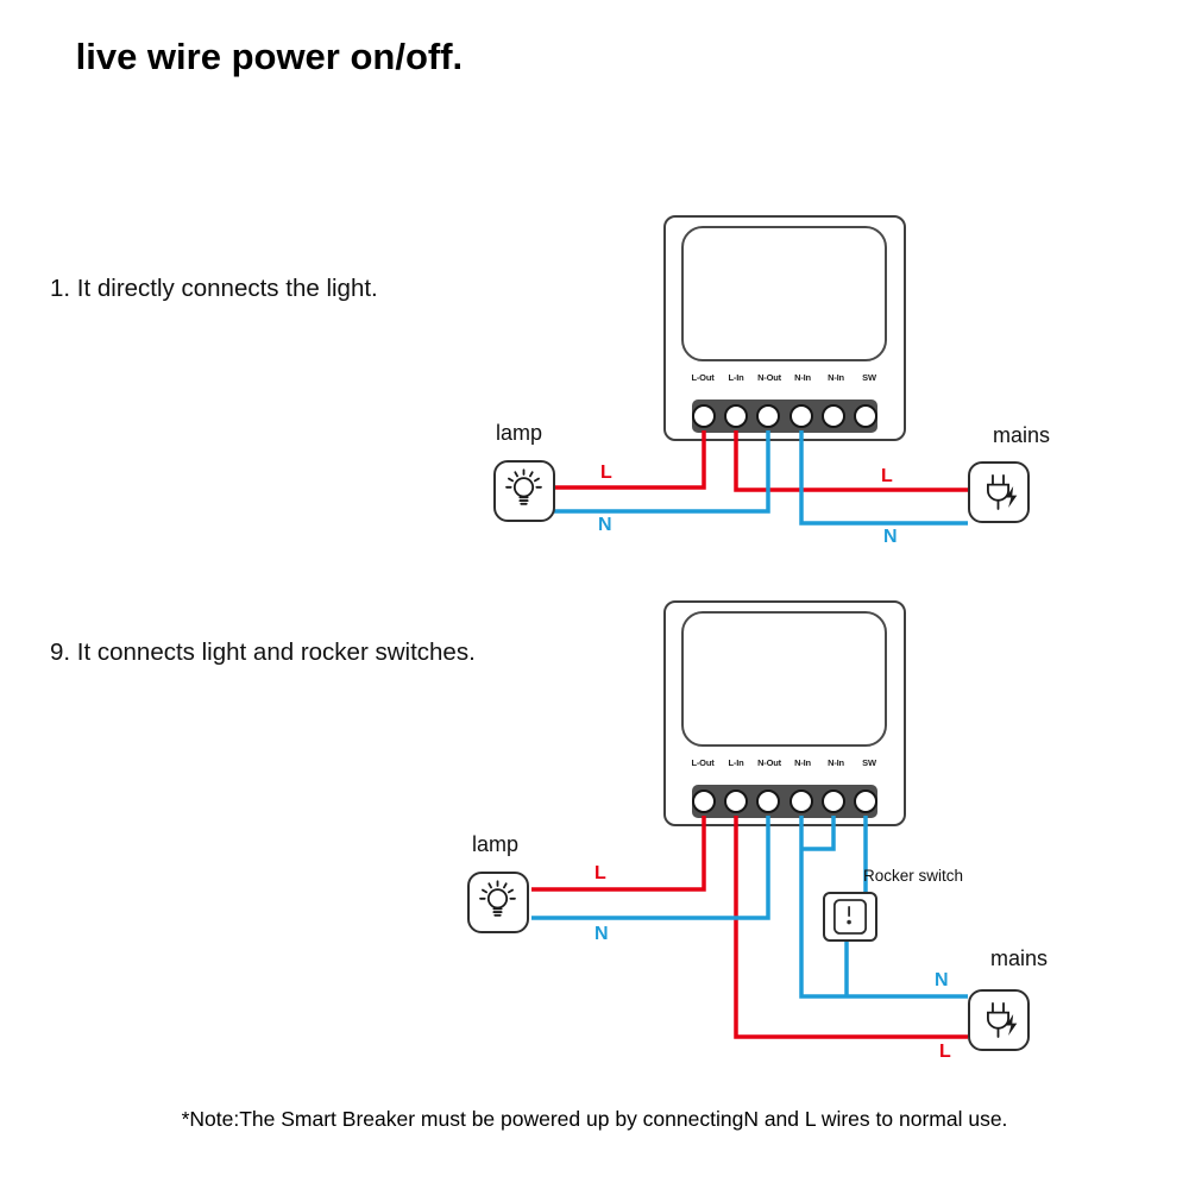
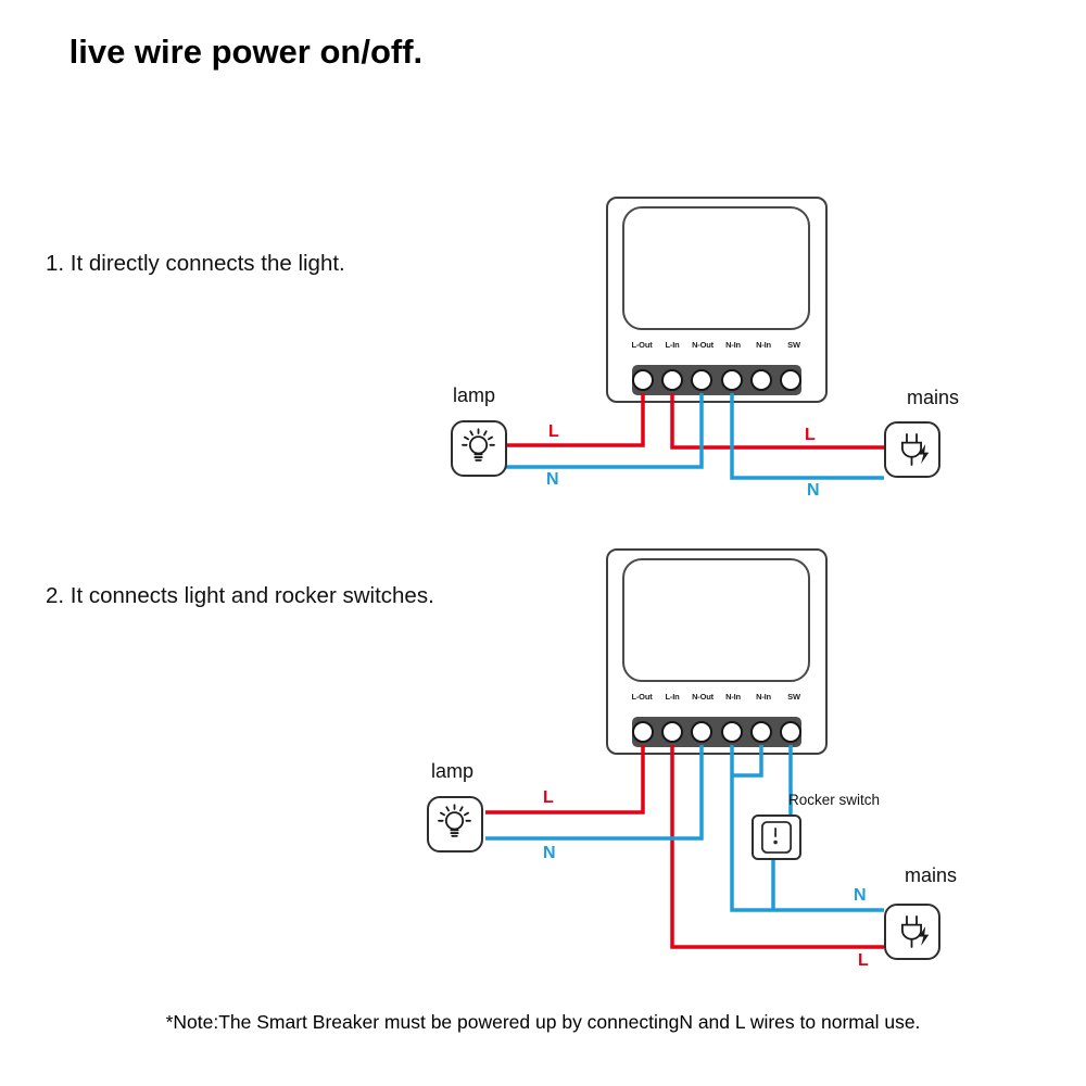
  live wire power on/off.
  1. It directly connects the light.
- 9. It connects light and rocker switches.
+ 2. It connects light and rocker switches.
  L-Out
  L-In
  N-Out
  N-In
  N-In
  SW
  L-Out
  L-In
  N-Out
  N-In
  N-In
  SW
  lamp
  mains
  L
  N
  L
  N
  lamp
  Rocker switch
  mains
  L
  N
  N
  L
  *Note:The Smart Breaker must be powered up by connectingN and L wires to normal use.
